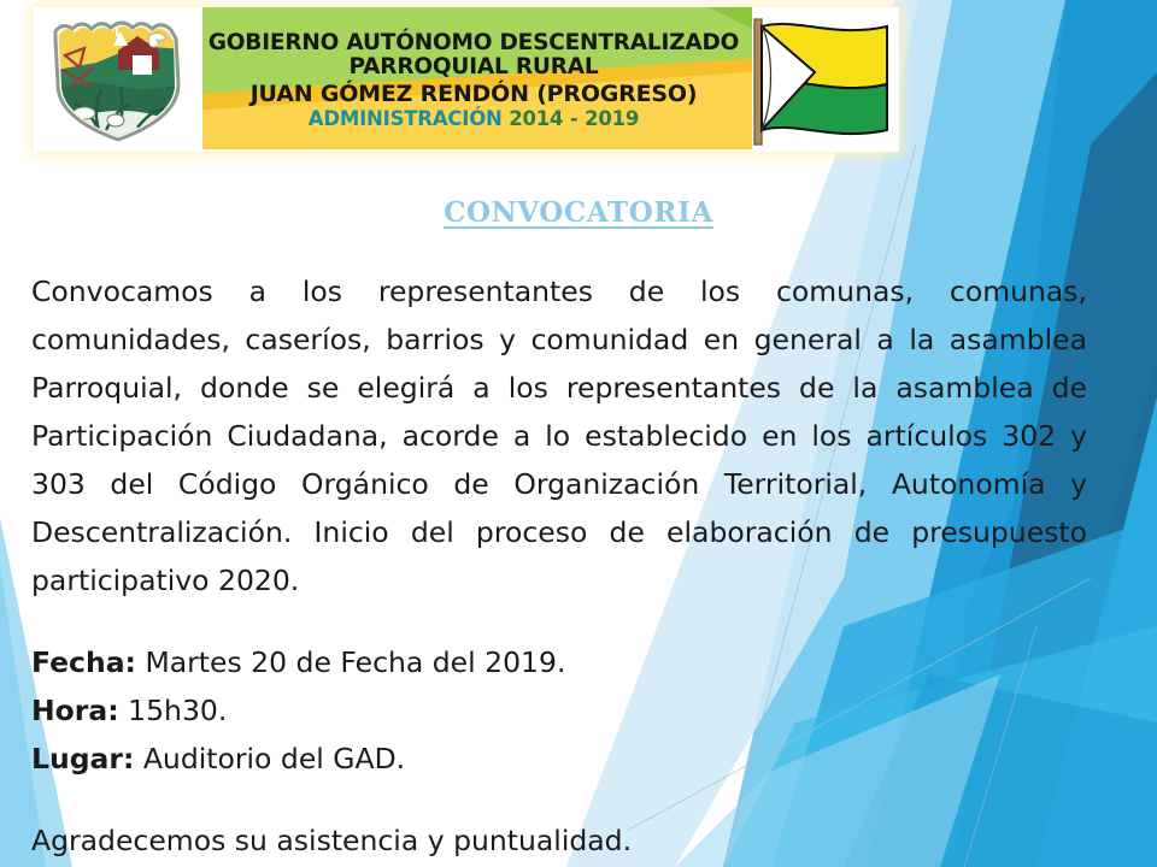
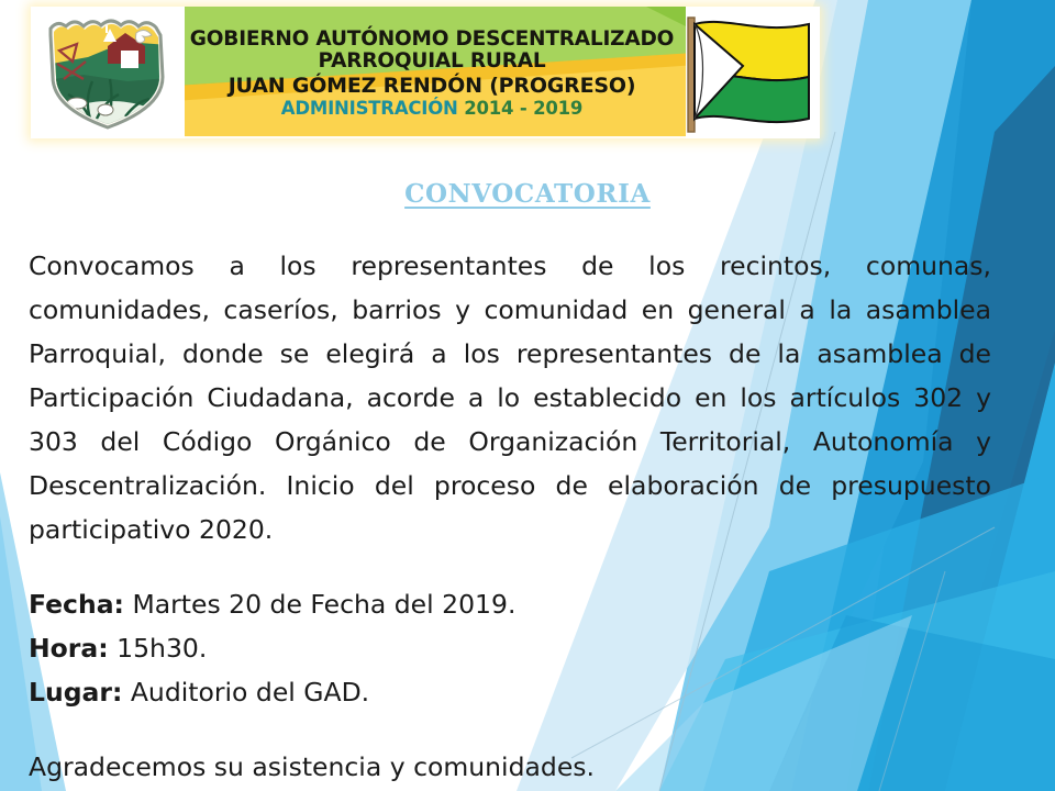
  GOBIERNO AUTÓNOMO DESCENTRALIZADO
  PARROQUIAL RURAL
  JUAN GÓMEZ RENDÓN (PROGRESO)
  ADMINISTRACIÓN 2014 - 2019
  CONVOCATORIA
- Convocamos a los representantes de los comunas, comunas, comunidades, caseríos, barrios y comunidad en general a la asamblea Parroquial, donde se elegirá a los representantes de la asamblea de Participación Ciudadana, acorde a lo establecido en los artículos 302 y 303 del Código Orgánico de Organización Territorial, Autonomía y Descentralización. Inicio del proceso de elaboración de presupuesto participativo 2020.
+ Convocamos a los representantes de los recintos, comunas, comunidades, caseríos, barrios y comunidad en general a la asamblea Parroquial, donde se elegirá a los representantes de la asamblea de Participación Ciudadana, acorde a lo establecido en los artículos 302 y 303 del Código Orgánico de Organización Territorial, Autonomía y Descentralización. Inicio del proceso de elaboración de presupuesto participativo 2020.
  Fecha: Martes 20 de Fecha del 2019.
  Hora: 15h30.
  Lugar: Auditorio del GAD.
- Agradecemos su asistencia y puntualidad.
+ Agradecemos su asistencia y comunidades.
